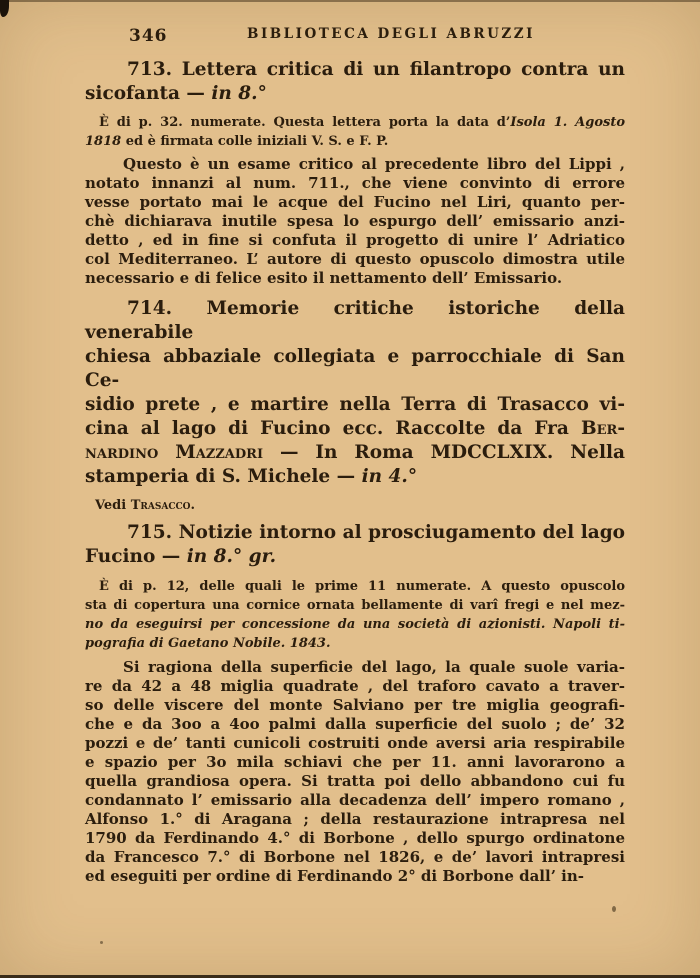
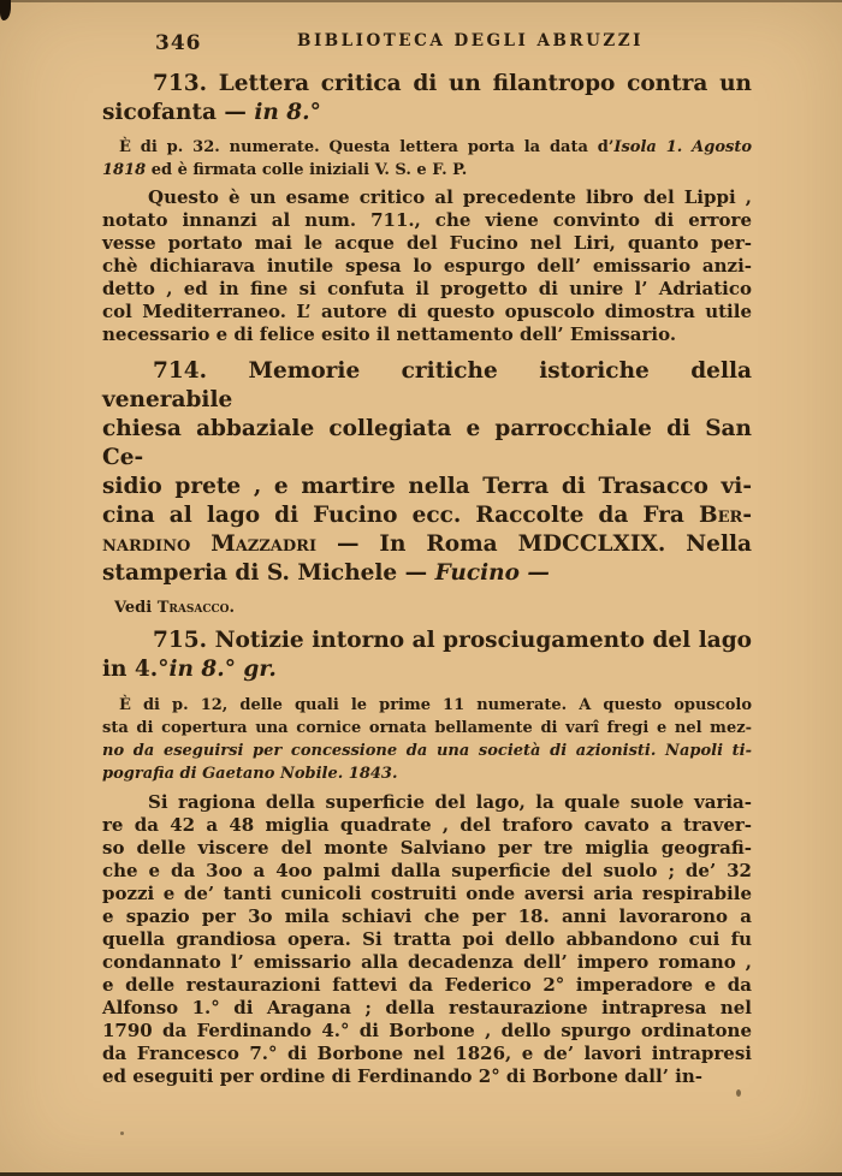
  346
  BIBLIOTECA DEGLI ABRUZZI
  713. Lettera critica di un filantropo contra un
  sicofanta — in 8.°
  È di p. 32. numerate. Questa lettera porta la data d’Isola 1. Agosto
  1818 ed è firmata colle iniziali V. S. e F. P.
  Questo è un esame critico al precedente libro del Lippi ,
  notato innanzi al num. 711., che viene convinto di errore
  vesse portato mai le acque del Fucino nel Liri, quanto per-
  chè dichiarava inutile spesa lo espurgo dell’ emissario anzi-
  detto , ed in fine si confuta il progetto di unire l’ Adriatico
  col Mediterraneo. L’ autore di questo opuscolo dimostra utile
  necessario e di felice esito il nettamento dell’ Emissario.
  714. Memorie critiche istoriche della venerabile
  chiesa abbaziale collegiata e parrocchiale di San Ce-
  sidio prete , e martire nella Terra di Trasacco vi-
  cina al lago di Fucino ecc. Raccolte da Fra Ber-
  nardino Mazzadri — In Roma MDCCLXIX. Nella
- stamperia di S. Michele — in 4.°
+ stamperia di S. Michele — Fucino —
  Vedi Trasacco.
  715. Notizie intorno al prosciugamento del lago
- Fucino — in 8.° gr.
+ in 4.°in 8.° gr.
  È di p. 12, delle quali le prime 11 numerate. A questo opuscolo
  sta di copertura una cornice ornata bellamente di varî fregi e nel mez-
  no da eseguirsi per concessione da una società di azionisti. Napoli ti-
  pografia di Gaetano Nobile. 1843.
  Si ragiona della superficie del lago, la quale suole varia-
  re da 42 a 48 miglia quadrate , del traforo cavato a traver-
  so delle viscere del monte Salviano per tre miglia geografi-
  che e da 3oo a 4oo palmi dalla superficie del suolo ; de’ 32
  pozzi e de’ tanti cunicoli costruiti onde aversi aria respirabile
- e spazio per 3o mila schiavi che per 11. anni lavorarono a
+ e spazio per 3o mila schiavi che per 18. anni lavorarono a
  quella grandiosa opera. Si tratta poi dello abbandono cui fu
  condannato l’ emissario alla decadenza dell’ impero romano ,
+ e delle restaurazioni fattevi da Federico 2° imperadore e da
  Alfonso 1.° di Aragana ; della restaurazione intrapresa nel
  1790 da Ferdinando 4.° di Borbone , dello spurgo ordinatone
  da Francesco 7.° di Borbone nel 1826, e de’ lavori intrapresi
  ed eseguiti per ordine di Ferdinando 2° di Borbone dall’ in-
